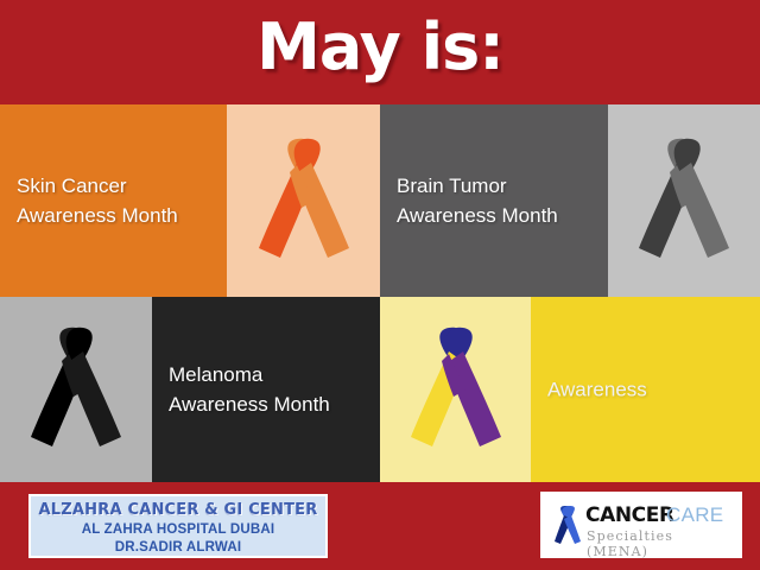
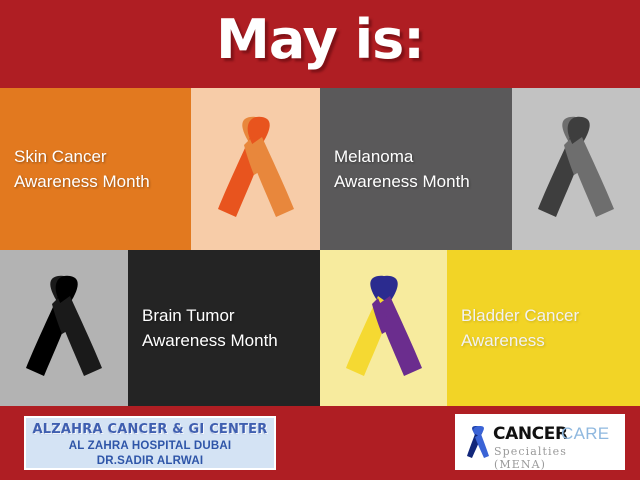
  May is:
  Skin Cancer
  Awareness Month
- Brain Tumor
+ Melanoma
  Awareness Month
- Melanoma
+ Brain Tumor
  Awareness Month
+ Bladder Cancer
  Awareness
  ALZAHRA CANCER & GI CENTER
  AL ZAHRA HOSPITAL DUBAI
  DR.SADIR ALRWAI
  CANCER
  CARE
  Specialties (MENA)
